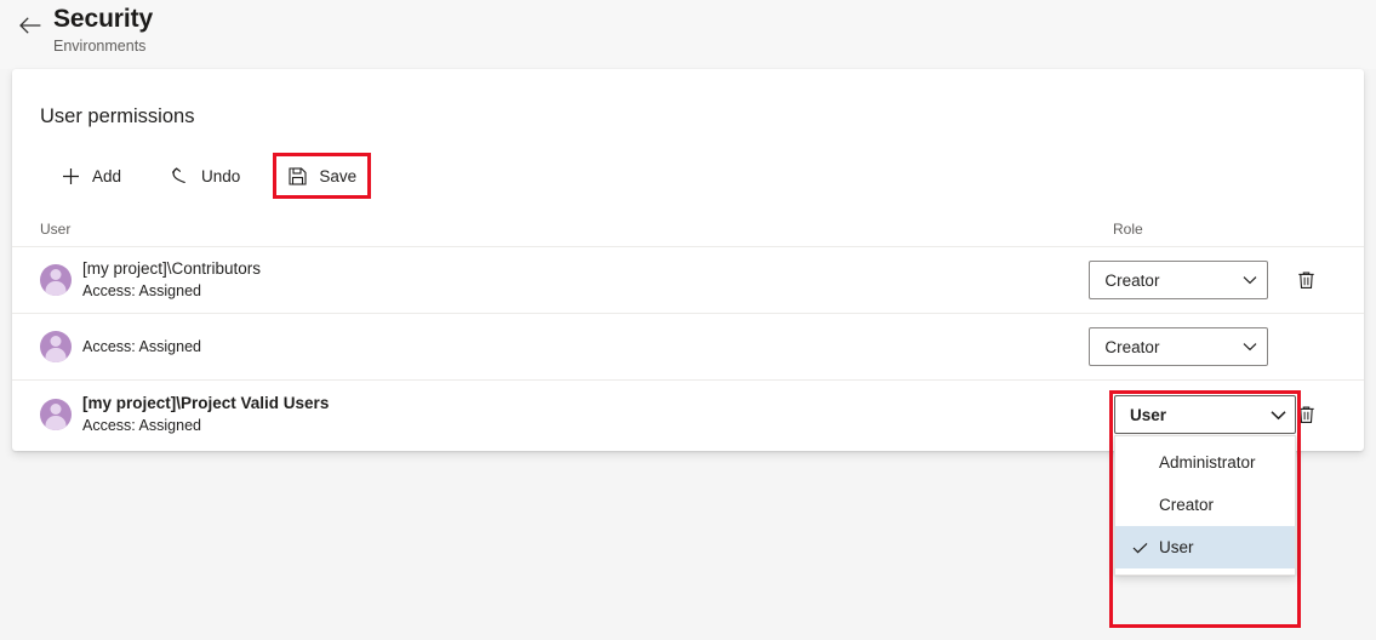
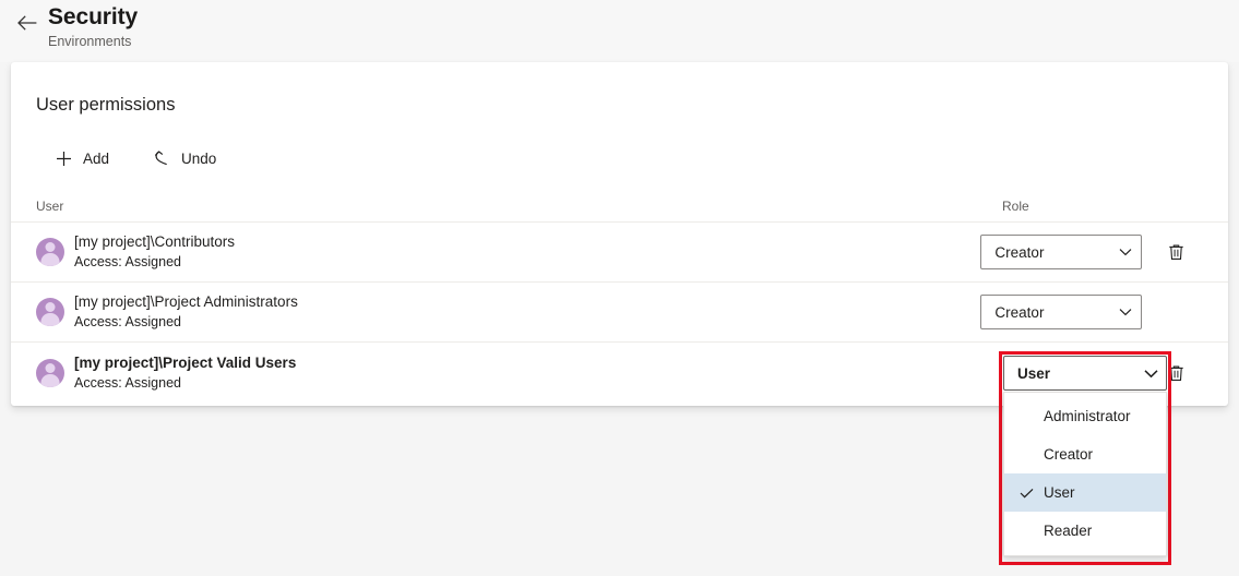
  Security
  Environments
  User permissions
  Add
  Undo
- Save
  User
  Role
  [my project]\Contributors
  Access: Assigned
  Creator
+ [my project]\Project Administrators
  Access: Assigned
  Creator
  [my project]\Project Valid Users
  Access: Assigned
  User
  Administrator
  Creator
  User
+ Reader
